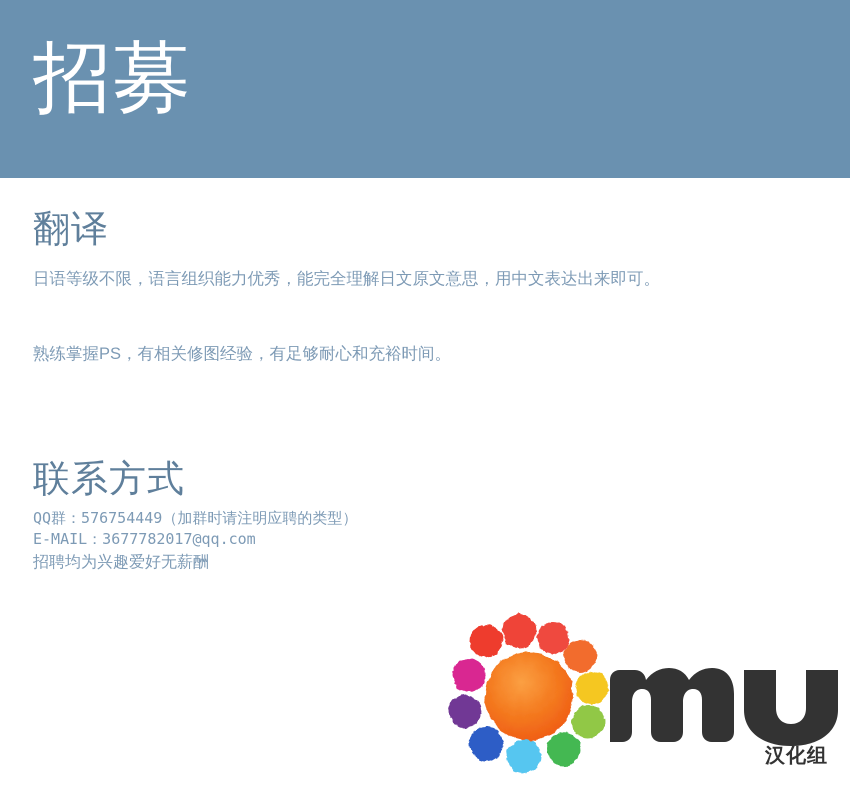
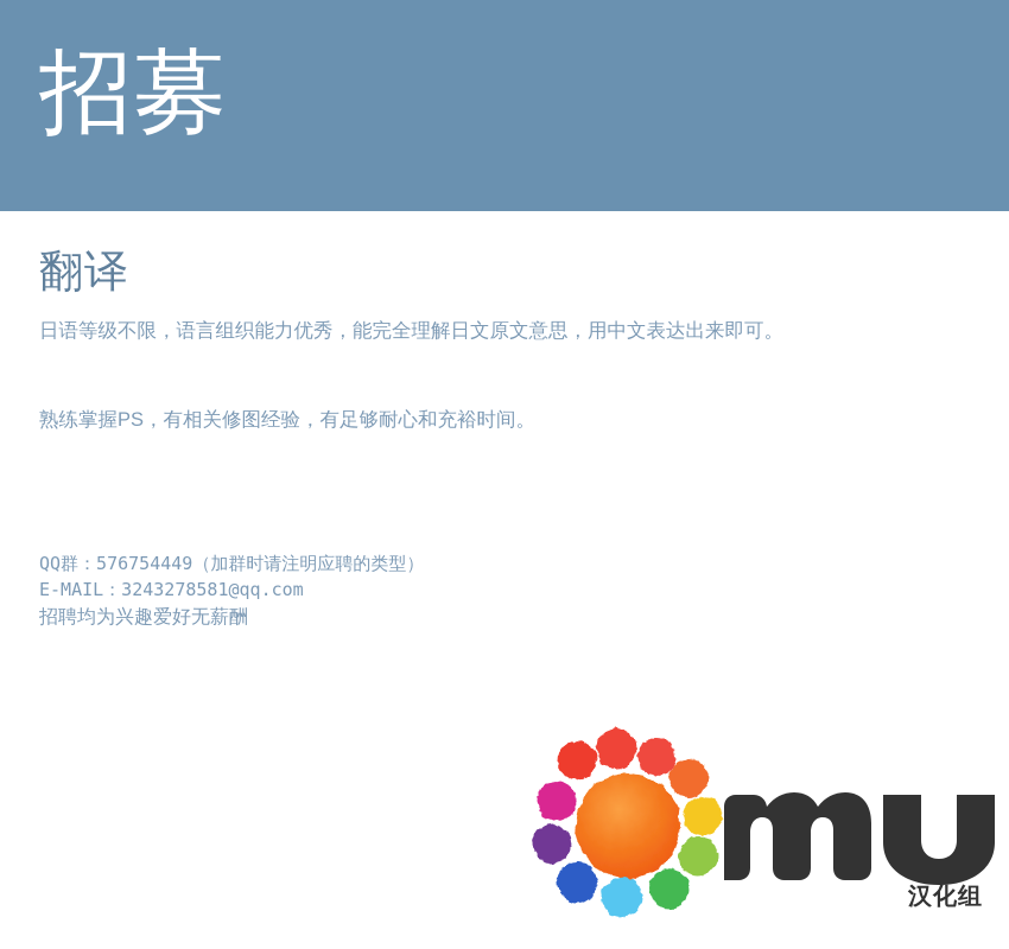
  招募
  翻译
  日语等级不限，语言组织能力优秀，能完全理解日文原文意思，用中文表达出来即可。
  熟练掌握PS，有相关修图经验，有足够耐心和充裕时间。
- 联系方式
  QQ群：576754449（加群时请注明应聘的类型）
- E-MAIL：3677782017@qq.com
+ E-MAIL：3243278581@qq.com
  招聘均为兴趣爱好无薪酬
  汉化组
